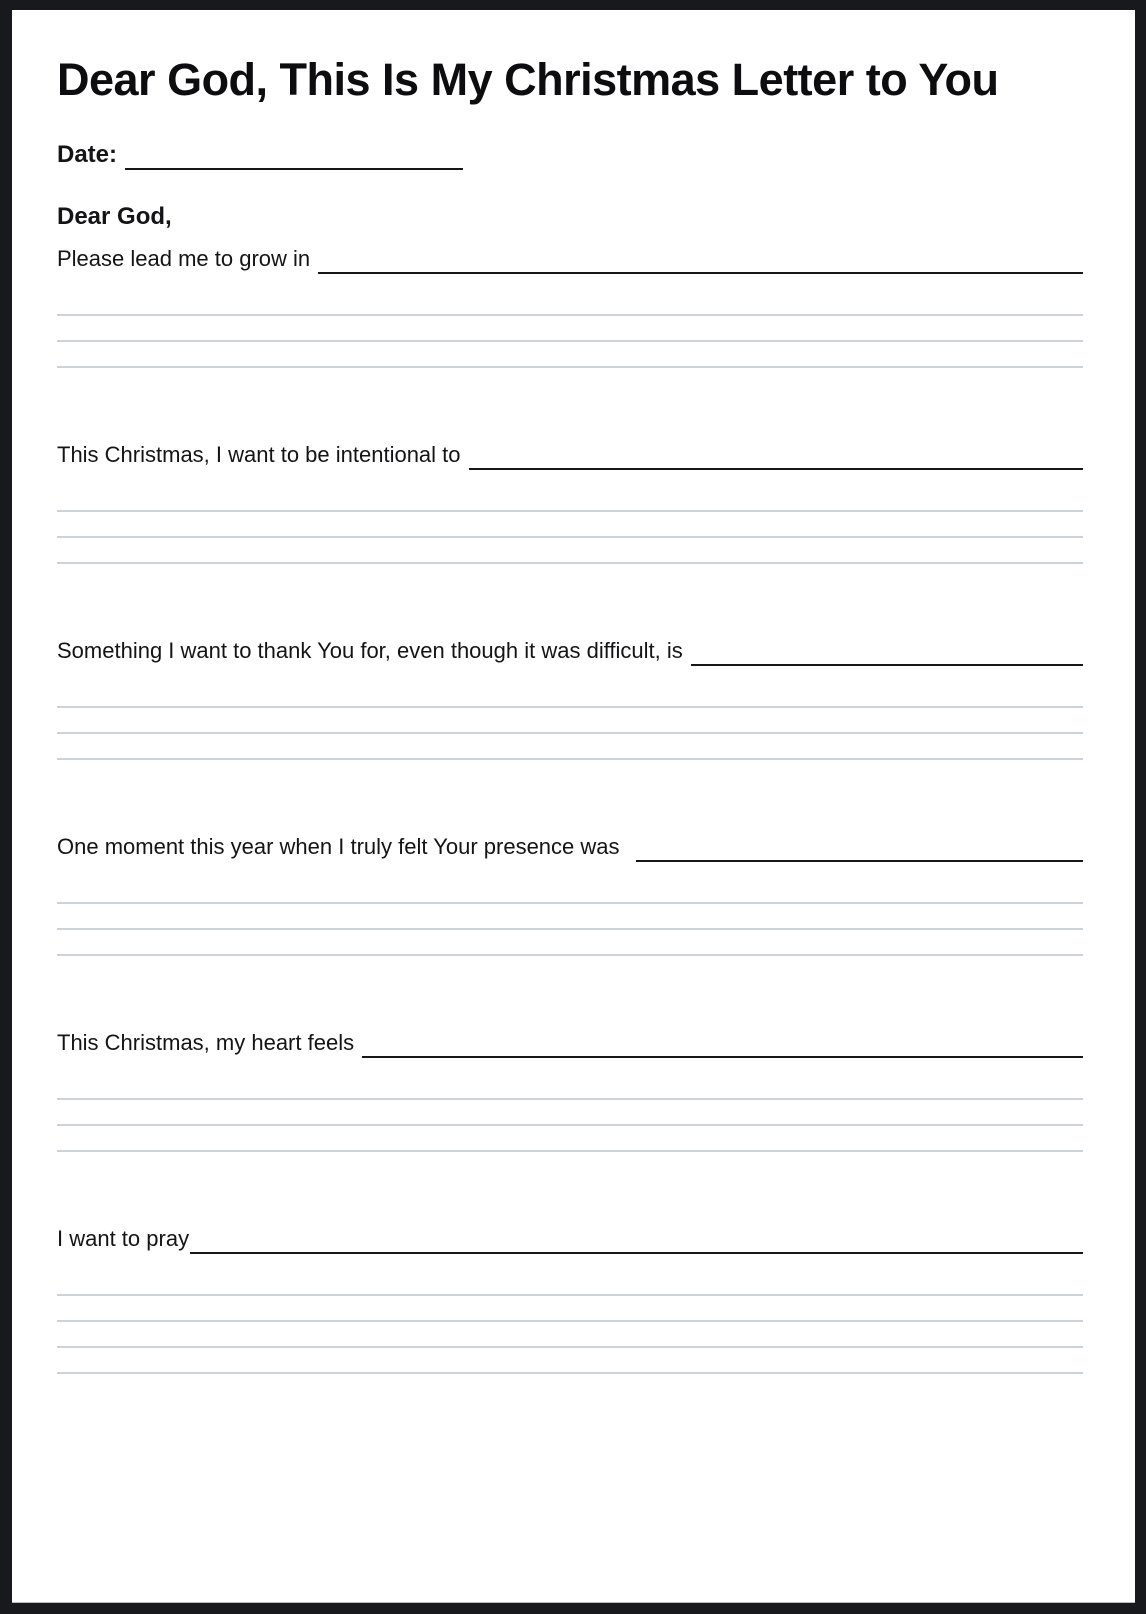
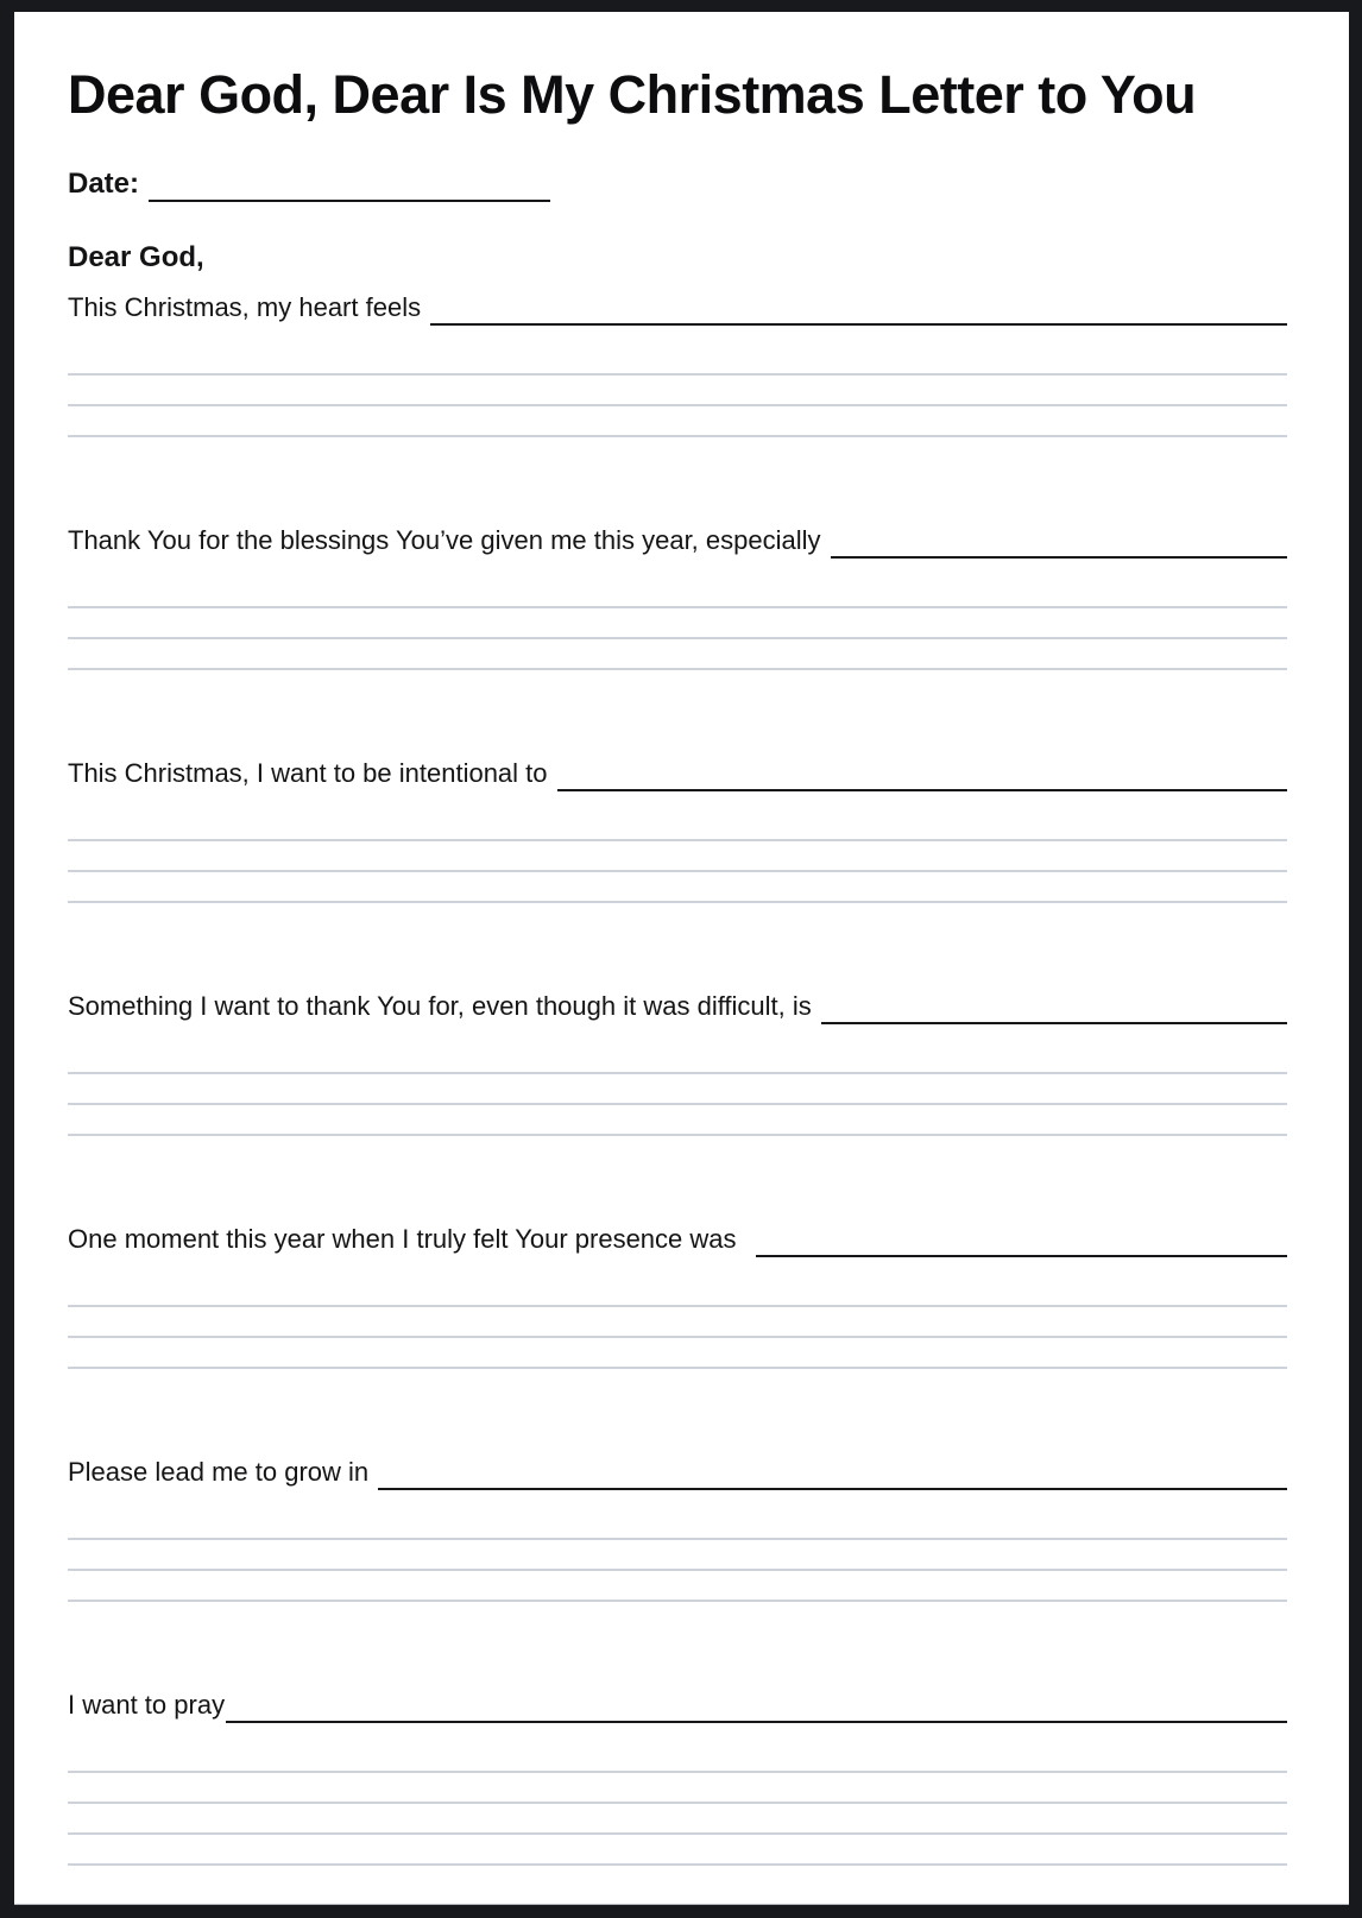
- Dear God, This Is My Christmas Letter to You
+ Dear God, Dear Is My Christmas Letter to You
  Date:
  Dear God,
- Please lead me to grow in
+ This Christmas, my heart feels
+ Thank You for the blessings You’ve given me this year, especially
  This Christmas, I want to be intentional to
  Something I want to thank You for, even though it was difficult, is
  One moment this year when I truly felt Your presence was
- This Christmas, my heart feels
+ Please lead me to grow in
  I want to pray
